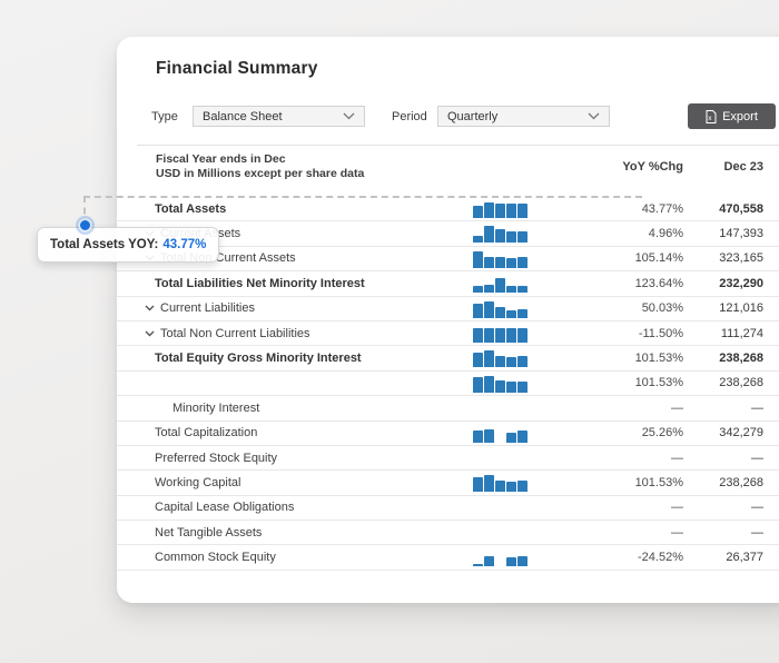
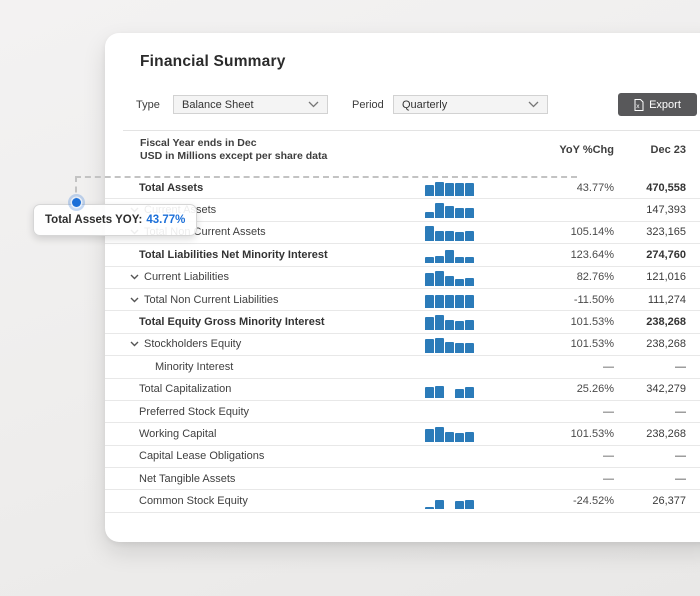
  Financial Summary
  Type
  Balance Sheet
  Period
  Quarterly
  Export
  Fiscal Year ends in Dec
  USD in Millions except per share data
  YoY %Chg
  Dec 23
  Total Assets
  43.77%
  470,558
- 4.96%
  147,393
  105.14%
  323,165
  Total Liabilities Net Minority Interest
  123.64%
- 232,290
+ 274,760
  Current Liabilities
- 50.03%
+ 82.76%
  121,016
  Total Non Current Liabilities
  -11.50%
  111,274
  Total Equity Gross Minority Interest
  101.53%
  238,268
+ Stockholders Equity
  101.53%
  238,268
  Minority Interest
  —
  —
  Total Capitalization
  25.26%
  342,279
  Preferred Stock Equity
  —
  —
  Working Capital
  101.53%
  238,268
  Capital Lease Obligations
  —
  —
  Net Tangible Assets
  —
  —
  Common Stock Equity
  -24.52%
  26,377
  Total Assets YOY: 43.77%
